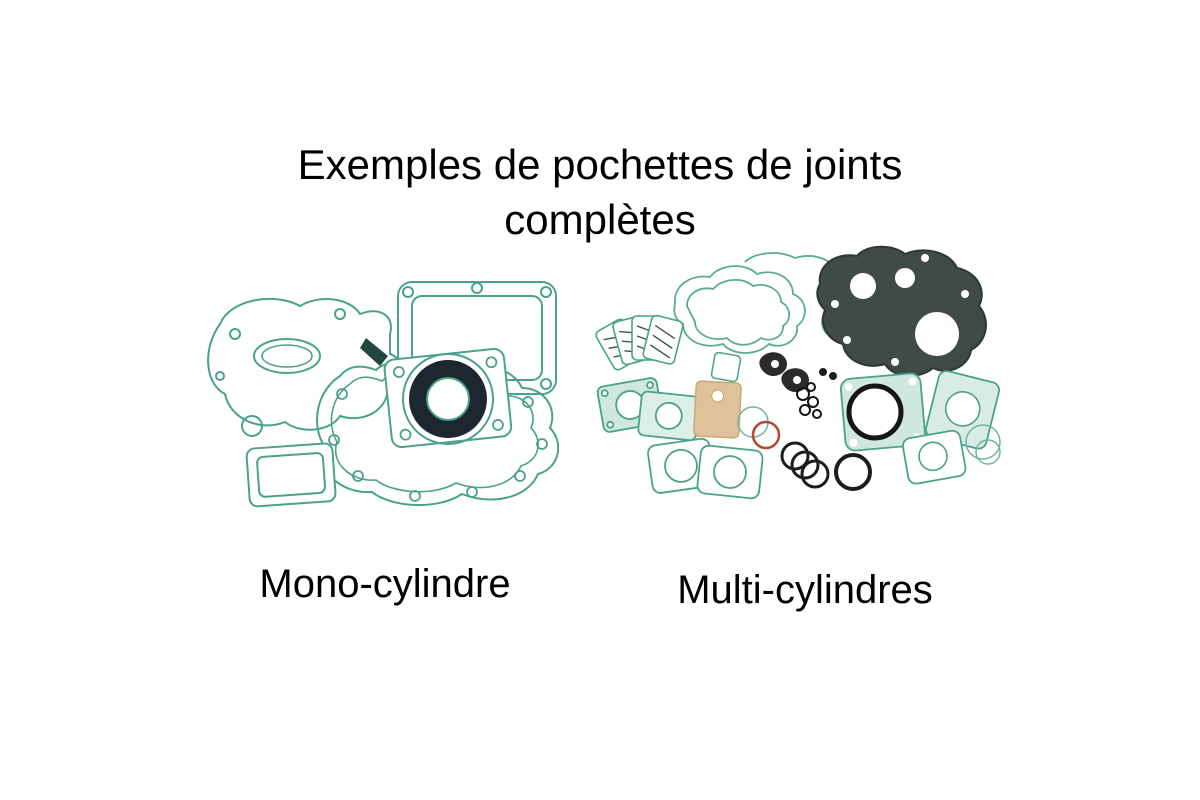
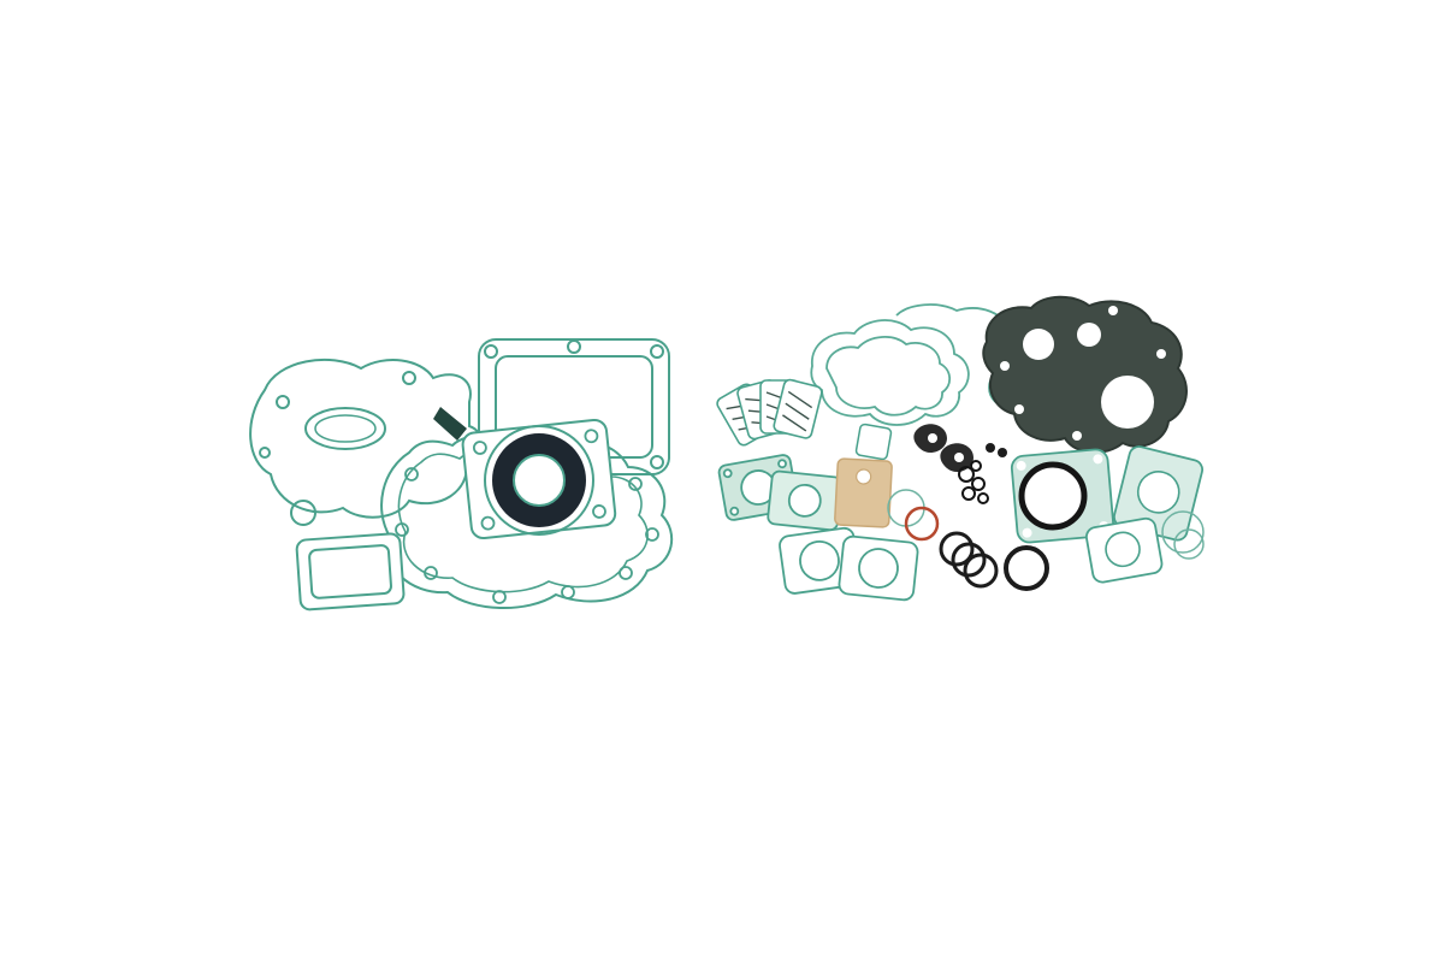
- Exemples de pochettes de joints
- complètes
- Mono-cylindre
- Multi-cylindres
